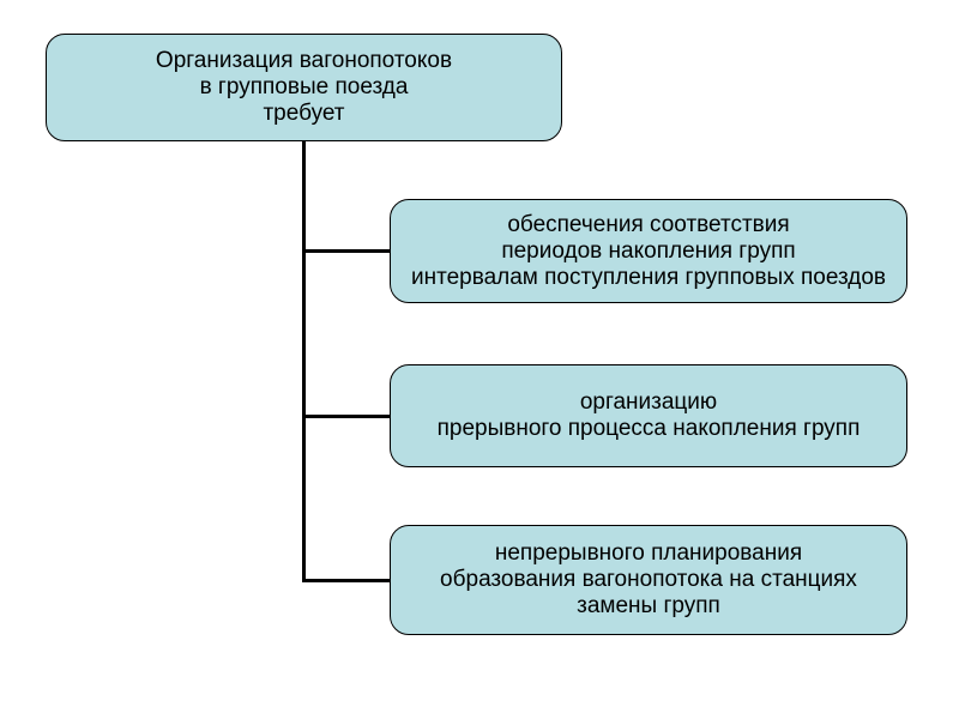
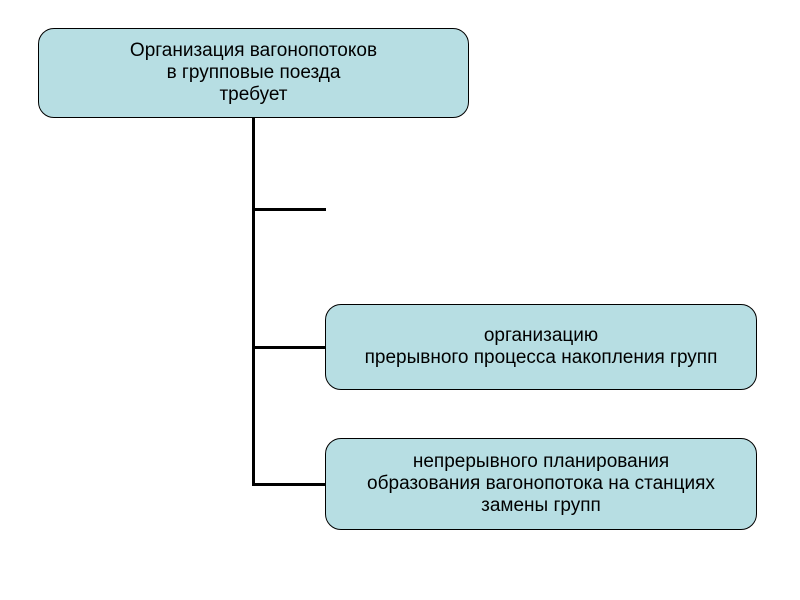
  Организация вагонопотоков
  в групповые поезда
  требует
- обеспечения соответствия
- периодов накопления групп
- интервалам поступления групповых поездов
  организацию
  прерывного процесса накопления групп
  непрерывного планирования
  образования вагонопотока на станциях
  замены групп
